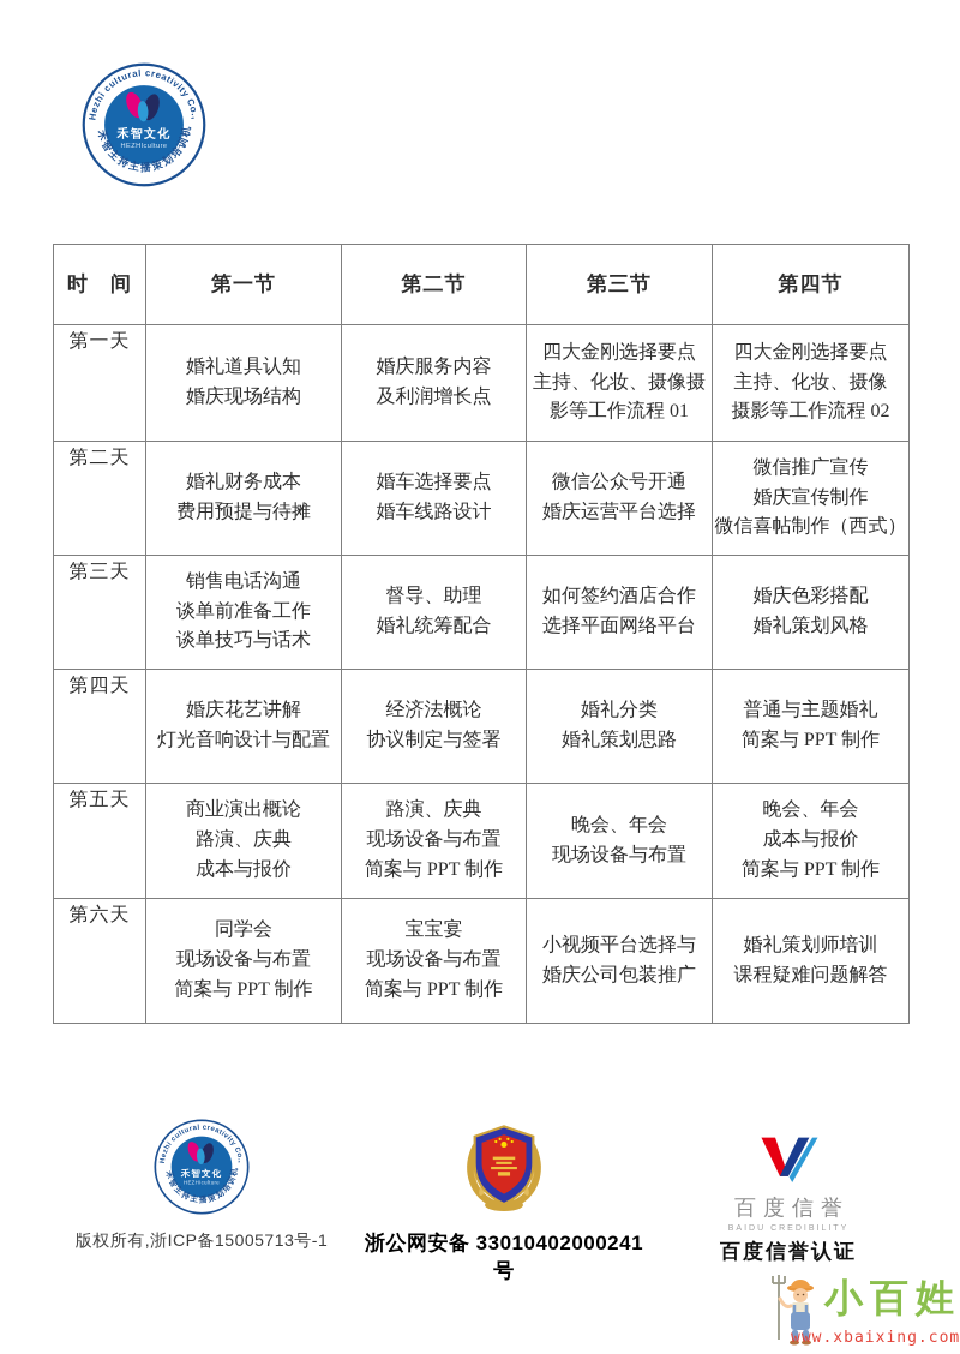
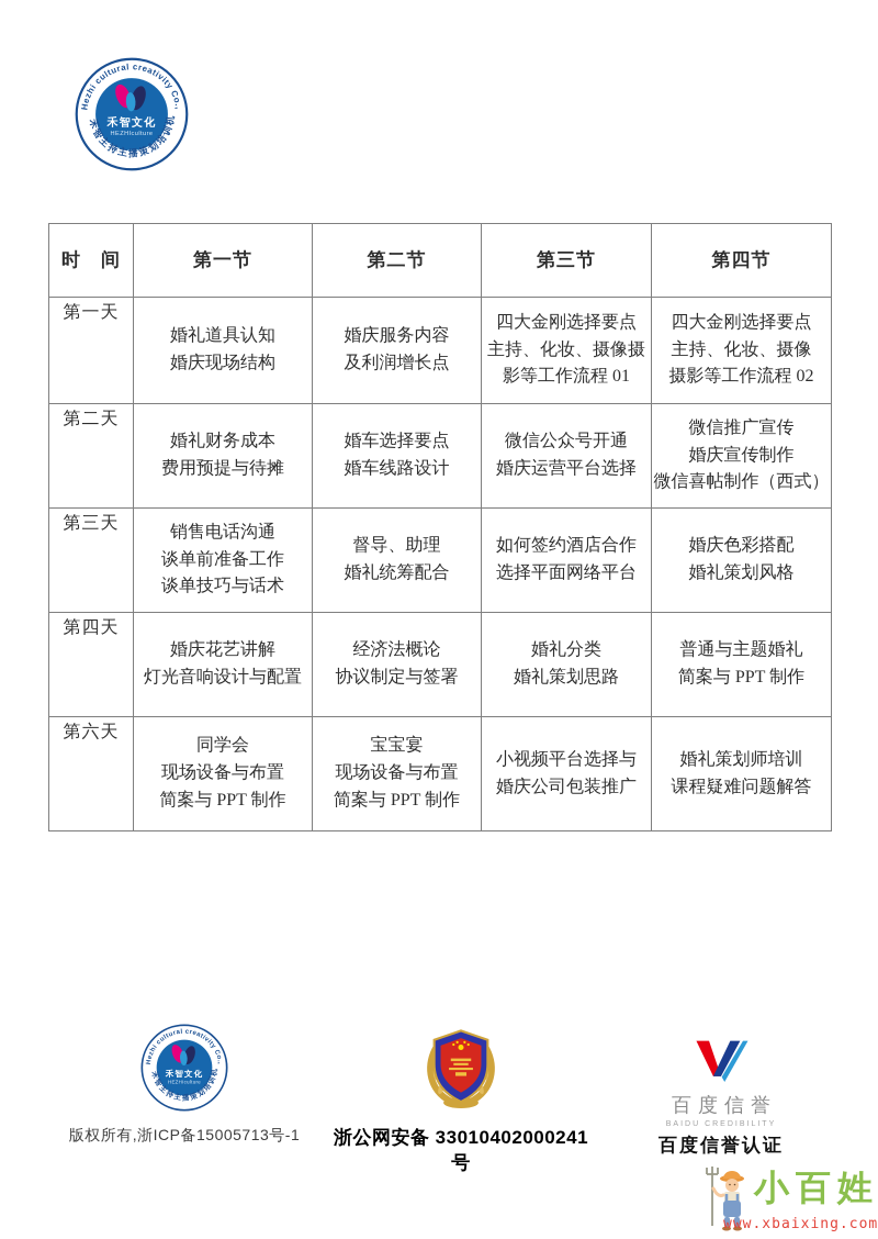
  时 间	第一节	第二节	第三节	第四节
  第一天	婚礼道具认知 婚庆现场结构	婚庆服务内容 及利润增长点	四大金刚选择要点 主持、化妆、摄像摄 影等工作流程 01	四大金刚选择要点 主持、化妆、摄像 摄影等工作流程 02
  第二天	婚礼财务成本 费用预提与待摊	婚车选择要点 婚车线路设计	微信公众号开通 婚庆运营平台选择	微信推广宣传 婚庆宣传制作 微信喜帖制作（西式）
  第三天	销售电话沟通 谈单前准备工作 谈单技巧与话术	督导、助理 婚礼统筹配合	如何签约酒店合作 选择平面网络平台	婚庆色彩搭配 婚礼策划风格
  第四天	婚庆花艺讲解 灯光音响设计与配置	经济法概论 协议制定与签署	婚礼分类 婚礼策划思路	普通与主题婚礼 简案与 PPT 制作
- 第五天	商业演出概论 路演、庆典 成本与报价	路演、庆典 现场设备与布置 简案与 PPT 制作	晚会、年会 现场设备与布置	晚会、年会 成本与报价 简案与 PPT 制作
  第六天	同学会 现场设备与布置 简案与 PPT 制作	宝宝宴 现场设备与布置 简案与 PPT 制作	小视频平台选择与 婚庆公司包装推广	婚礼策划师培训 课程疑难问题解答
  版权所有,浙ICP备15005713号-1
  浙公网安备 33010402000241号
  百度信誉
  百度信誉认证
  小百姓
  www.xbaixing.com
